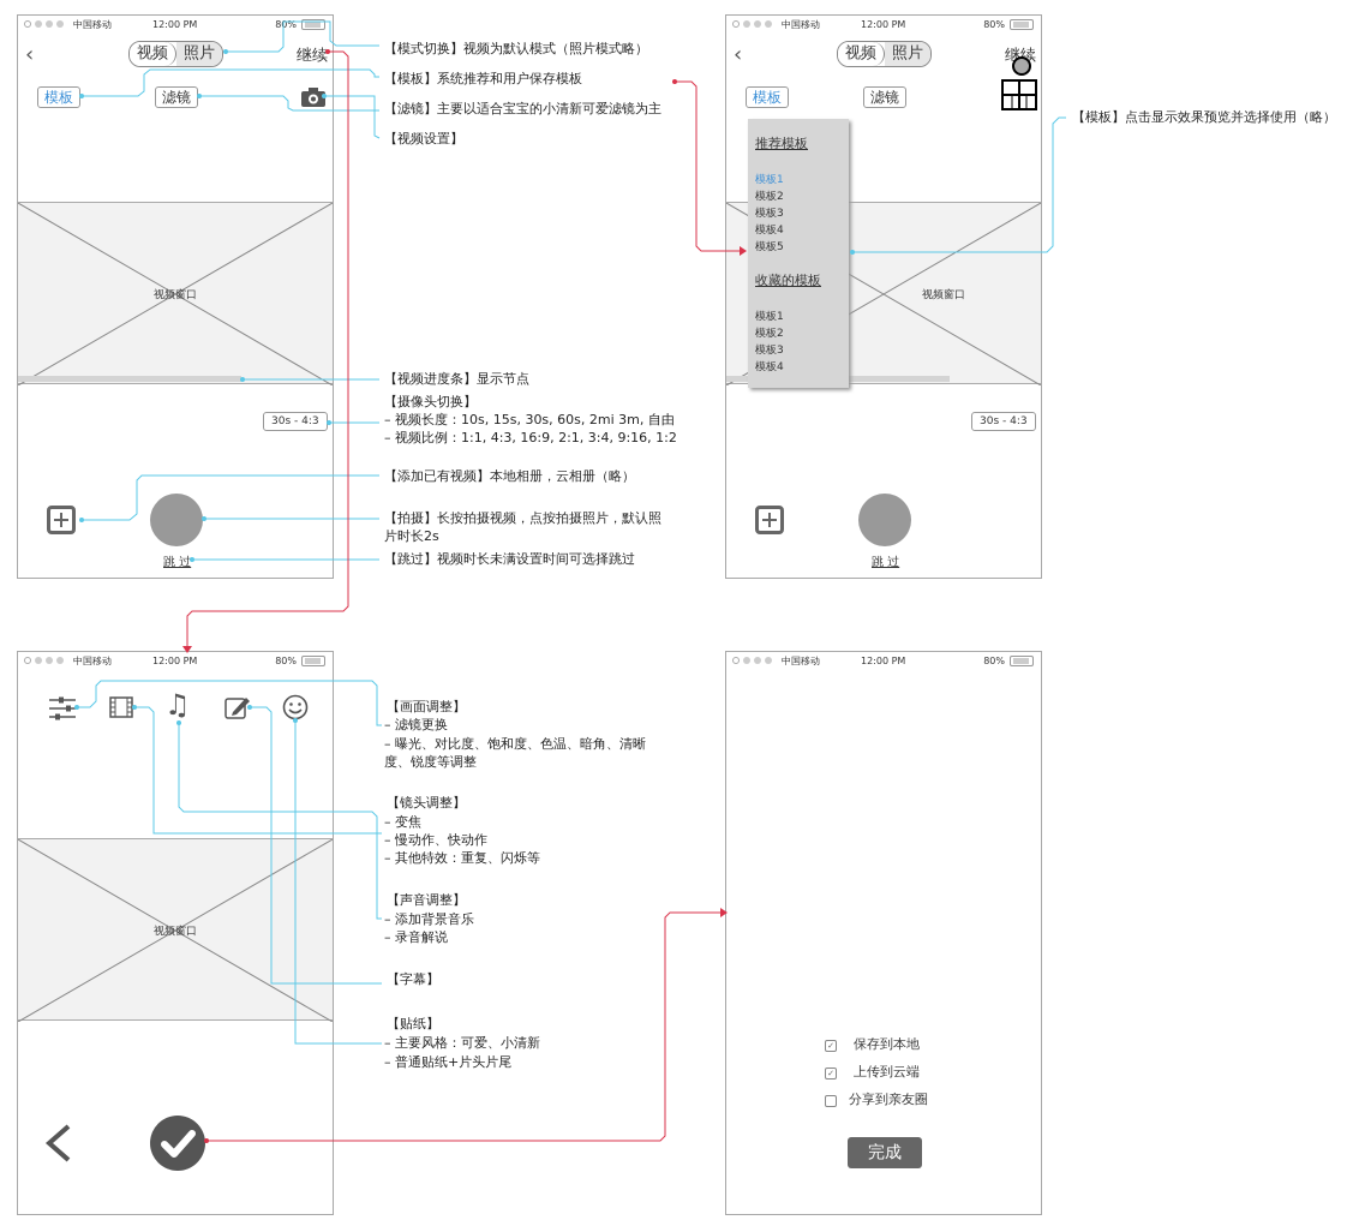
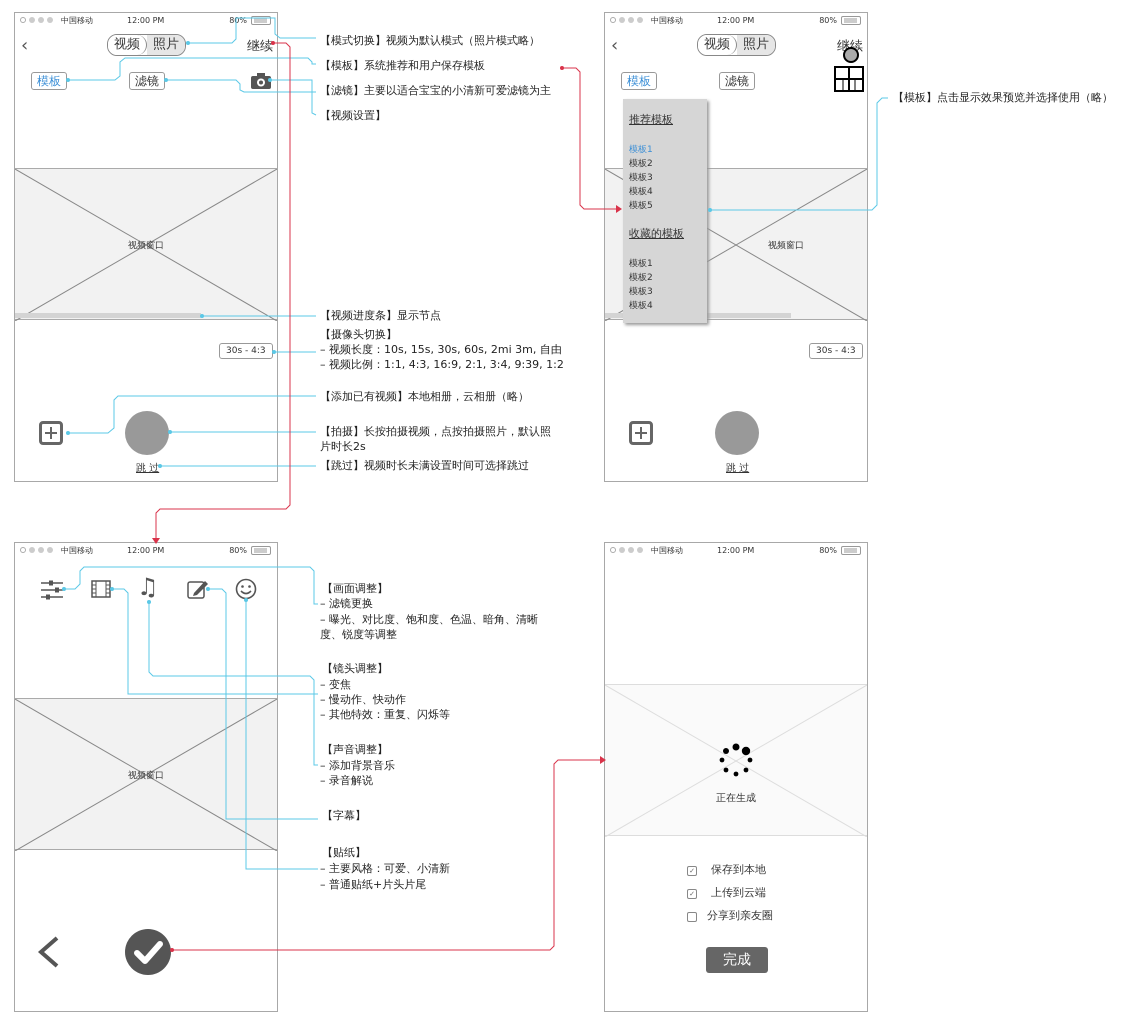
  中国移动
  12:00 PM
  80%
  ‹
  视频
  照片
  继续
  模板
  滤镜
  视频窗口
  30s - 4:3
  跳 过
  【模式切换】视频为默认模式（照片模式略）
  【模板】系统推荐和用户保存模板
  【滤镜】主要以适合宝宝的小清新可爱滤镜为主
  【视频设置】
  【视频进度条】显示节点
  【摄像头切换】
  – 视频长度：10s, 15s, 30s, 60s, 2mi 3m, 自由
- – 视频比例：1:1, 4:3, 16:9, 2:1, 3:4, 9:16, 1:2
+ – 视频比例：1:1, 4:3, 16:9, 2:1, 3:4, 9:39, 1:2
  【添加已有视频】本地相册，云相册（略）
  【拍摄】长按拍摄视频，点按拍摄照片，默认照片时长2s
  【跳过】视频时长未满设置时间可选择跳过
  中国移动
  12:00 PM
  80%
  ‹
  视频
  照片
  继续
  模板
  滤镜
  视频窗口
  推荐模板
  模板1
  模板2
  模板3
  模板4
  模板5
  收藏的模板
  模板1
  模板2
  模板3
  模板4
  30s - 4:3
  跳 过
  【模板】点击显示效果预览并选择使用（略）
  中国移动
  12:00 PM
  80%
  ♫
  视频窗口
  【画面调整】
  – 滤镜更换
  – 曝光、对比度、饱和度、色温、暗角、清晰度、锐度等调整
  【镜头调整】
  – 变焦
  – 慢动作、快动作
  – 其他特效：重复、闪烁等
  【声音调整】
  – 添加背景音乐
  – 录音解说
  【字幕】
  【贴纸】
  – 主要风格：可爱、小清新
  – 普通贴纸+片头片尾
  中国移动
  12:00 PM
  80%
+ 正在生成
  ✓
  保存到本地
  ✓
  上传到云端
  分享到亲友圈
  完成
